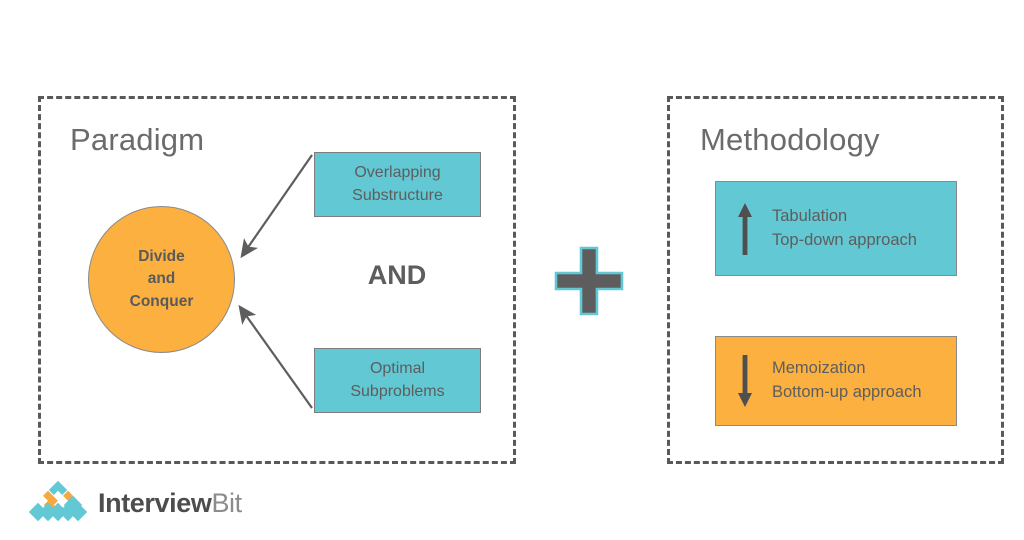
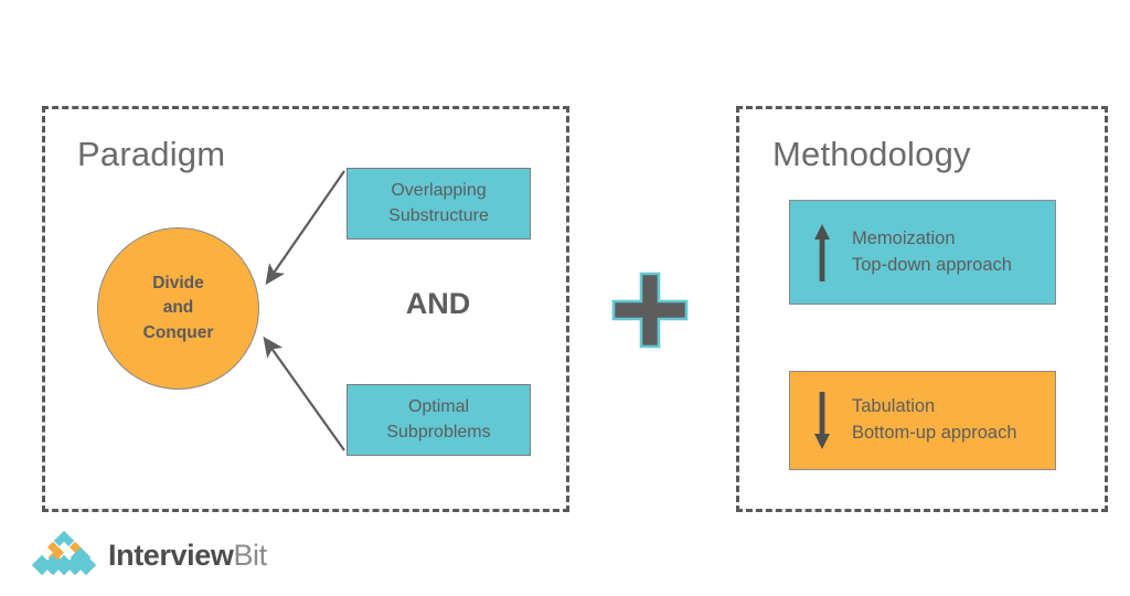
  Paradigm
  Divide
  and
  Conquer
  Overlapping
  Substructure
  Optimal
  Subproblems
  AND
  Methodology
- Tabulation
+ Memoization
  Top-down approach
- Memoization
+ Tabulation
  Bottom-up approach
  InterviewBit
